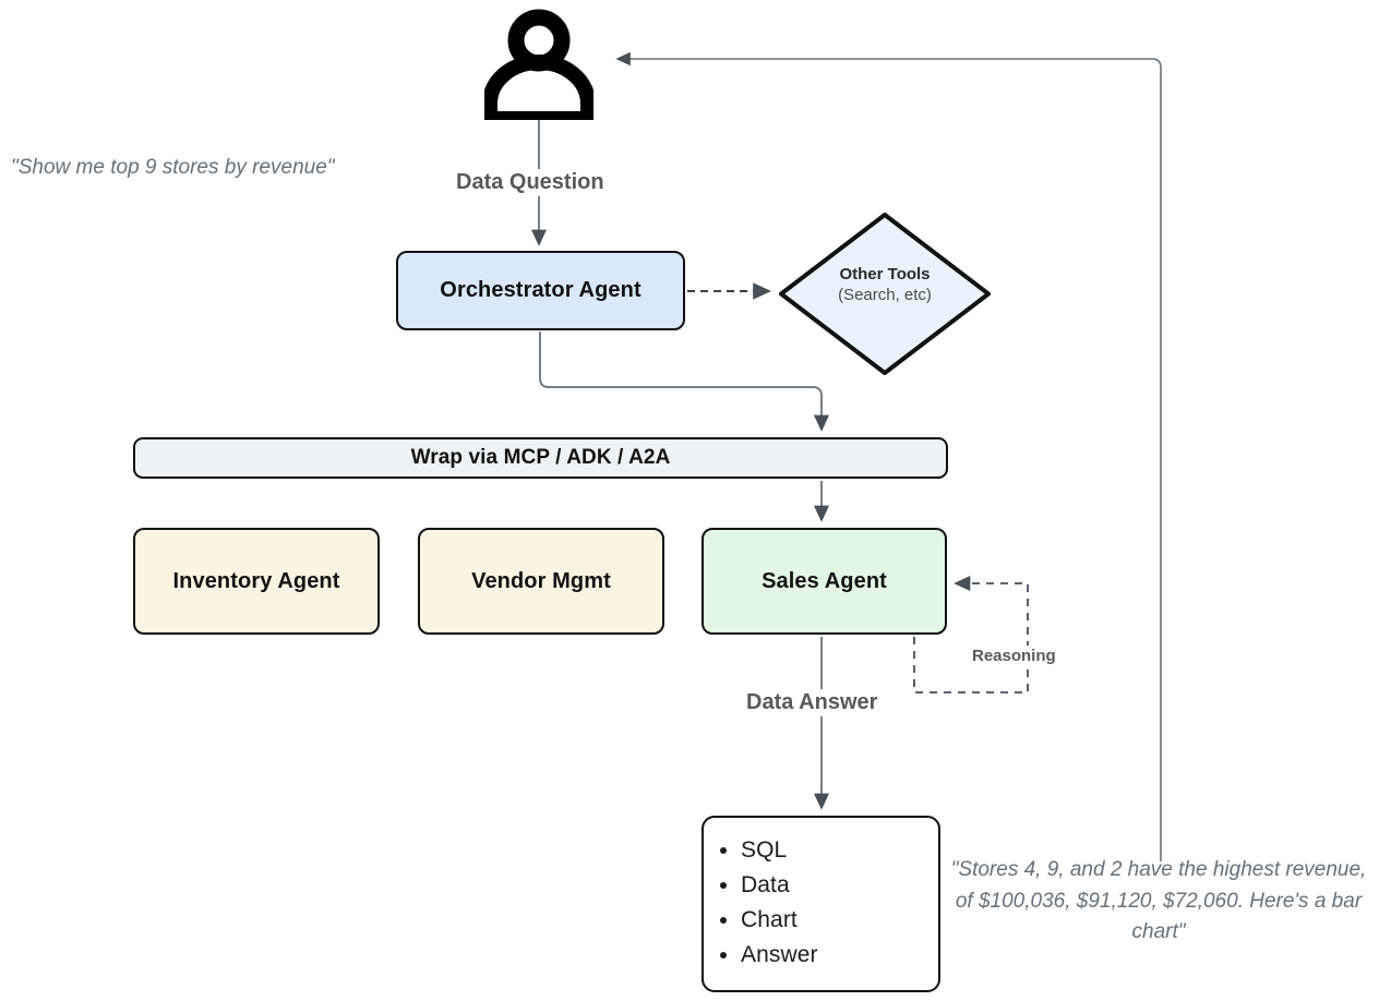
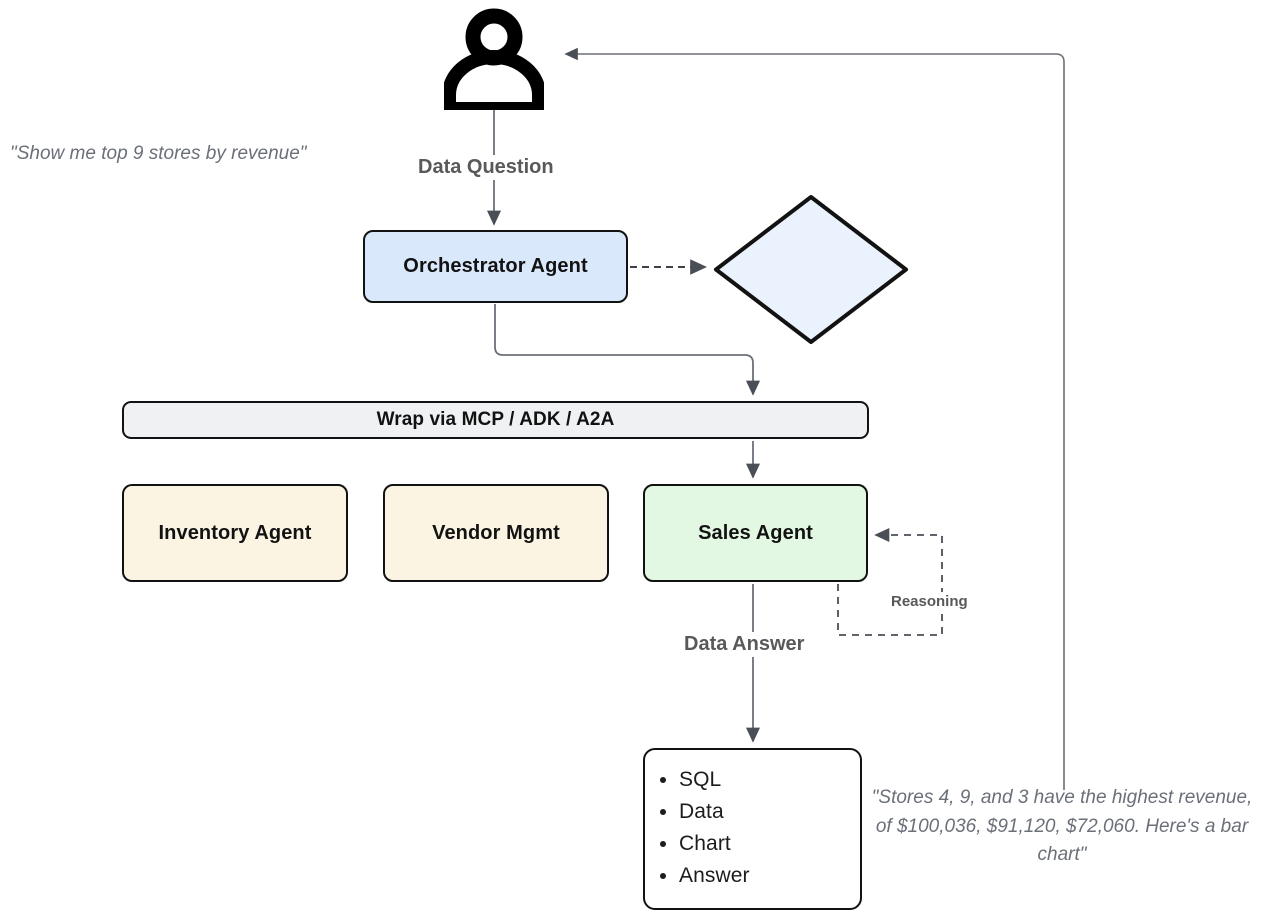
  "Show me top 9 stores by revenue"
  Data Question
  Orchestrator Agent
- Other Tools
- (Search, etc)
  Wrap via MCP / ADK / A2A
  Inventory Agent
  Vendor Mgmt
  Sales Agent
  Reasoning
  Data Answer
  SQL
  Data
  Chart
  Answer
- "Stores 4, 9, and 2 have the highest revenue, of $100,036, $91,120, $72,060. Here's a bar chart"
+ "Stores 4, 9, and 3 have the highest revenue, of $100,036, $91,120, $72,060. Here's a bar chart"
